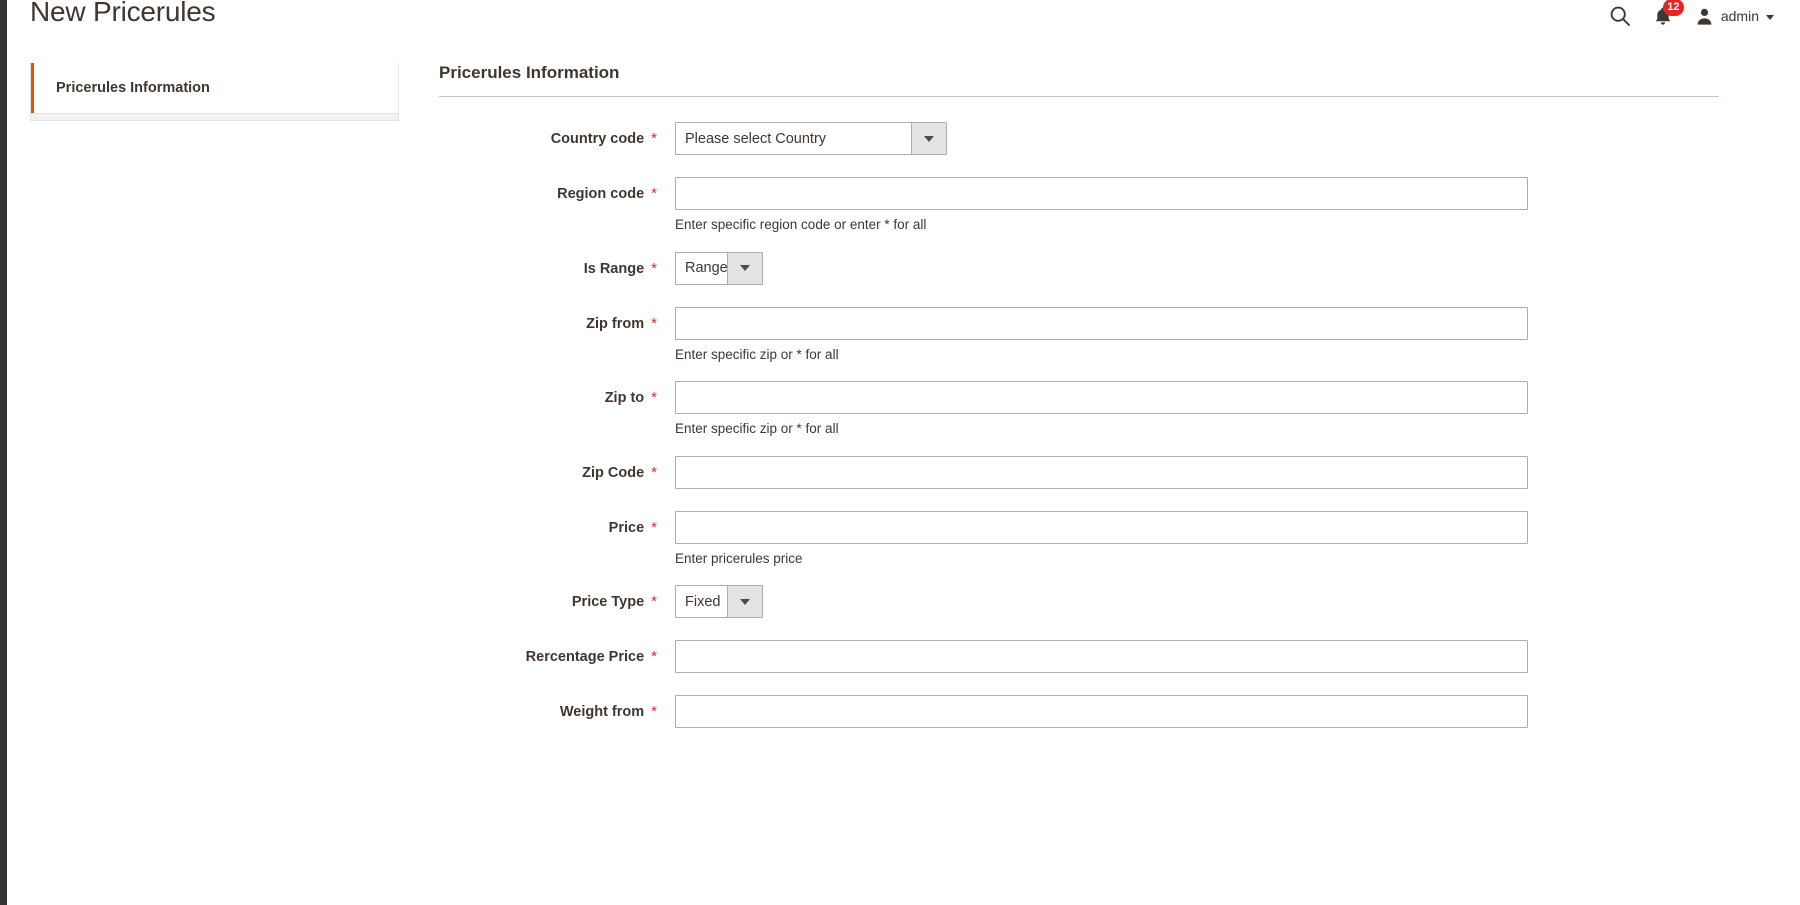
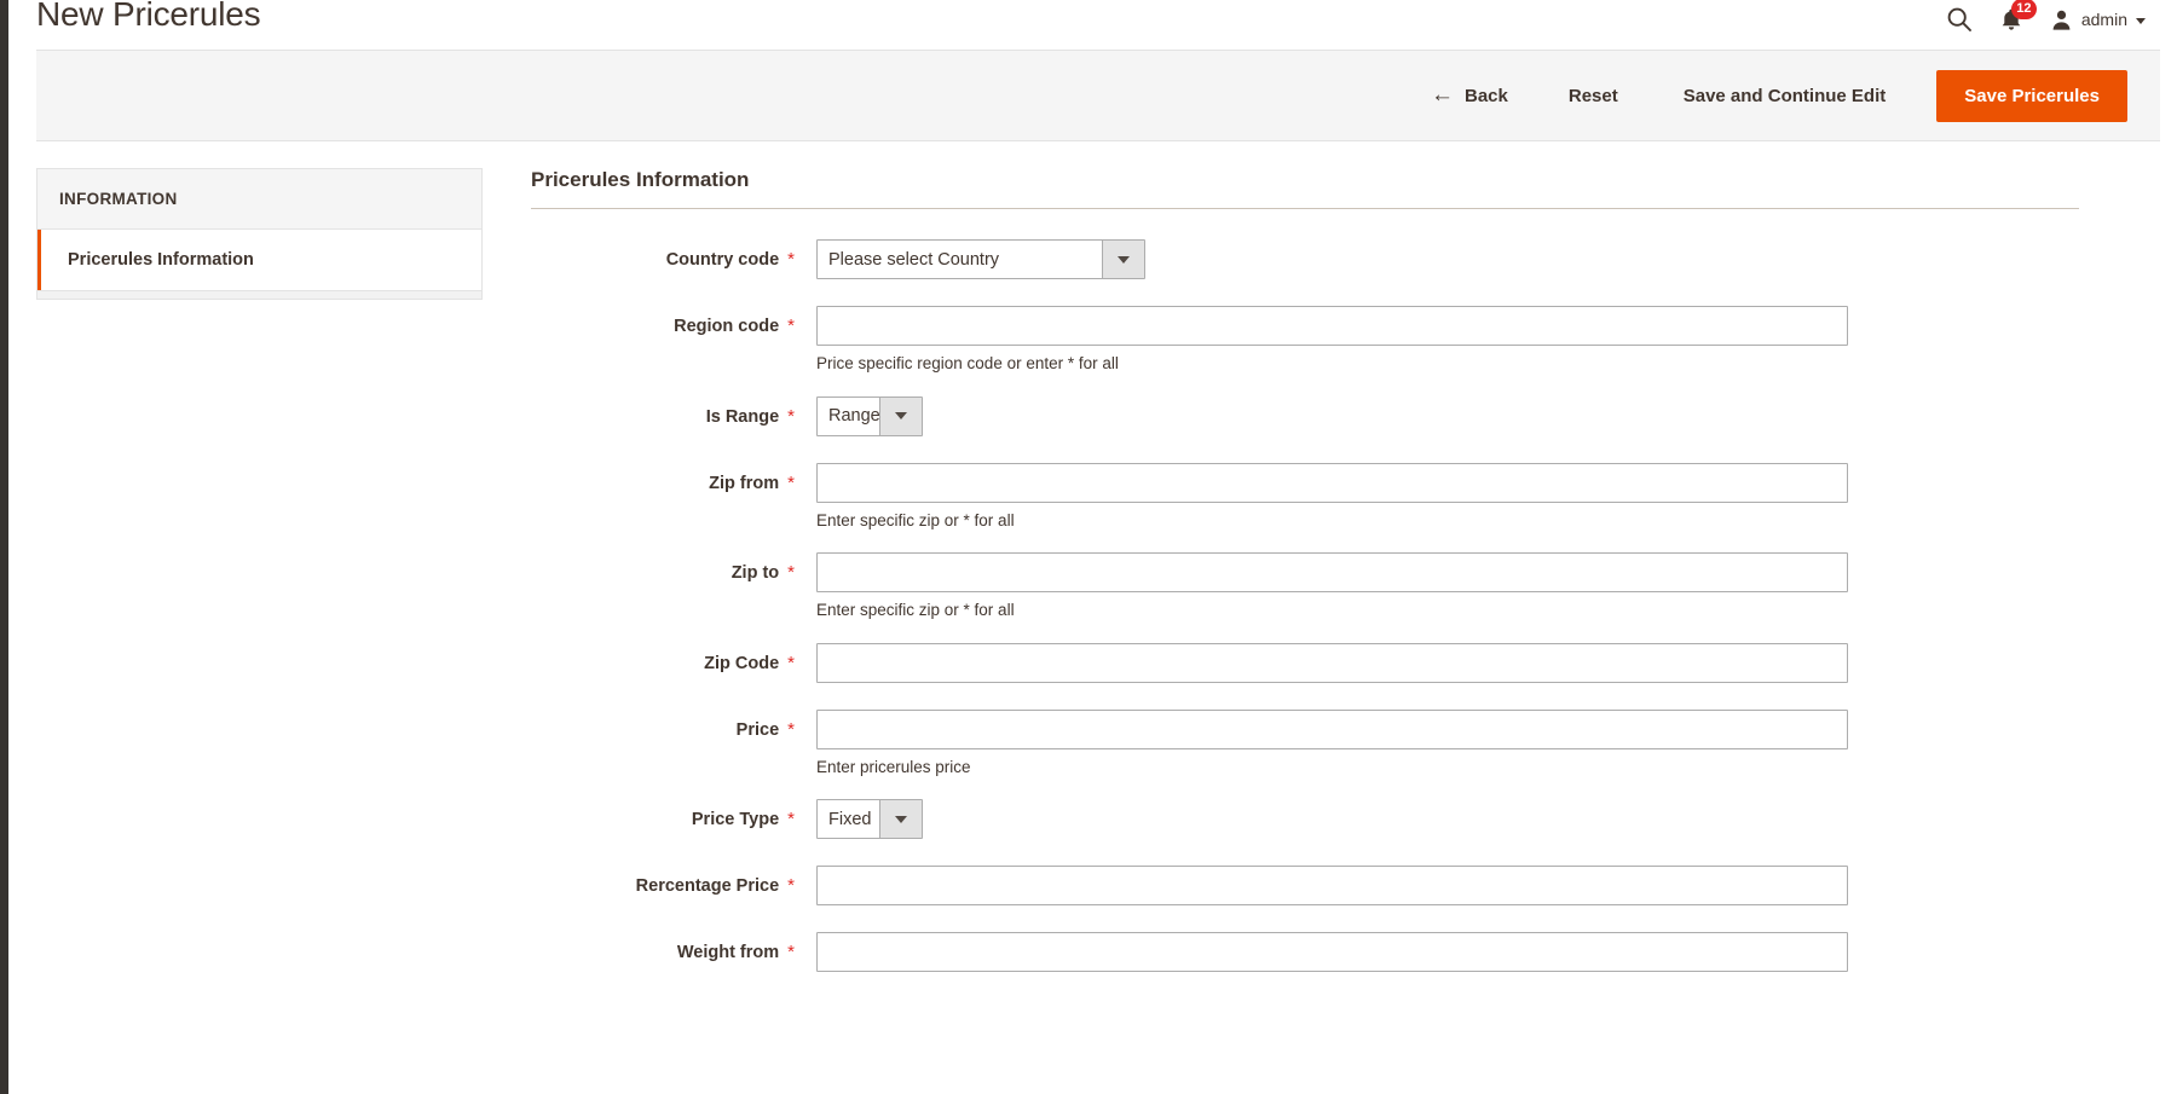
  New Pricerules
  12
  admin
+ ←
+ Back
+ Reset
+ Save and Continue Edit
+ Save Pricerules
+ INFORMATION
  Pricerules Information
  Pricerules Information
  Country code
  *
  Please select Country
  Region code
  *
- Enter specific region code or enter * for all
+ Price specific region code or enter * for all
  Is Range
  *
  Range
  Zip from
  *
  Enter specific zip or * for all
  Zip to
  *
  Enter specific zip or * for all
  Zip Code
  *
  Price
  *
  Enter pricerules price
  Price Type
  *
  Fixed
  Rercentage Price
  *
  Weight from
  *
